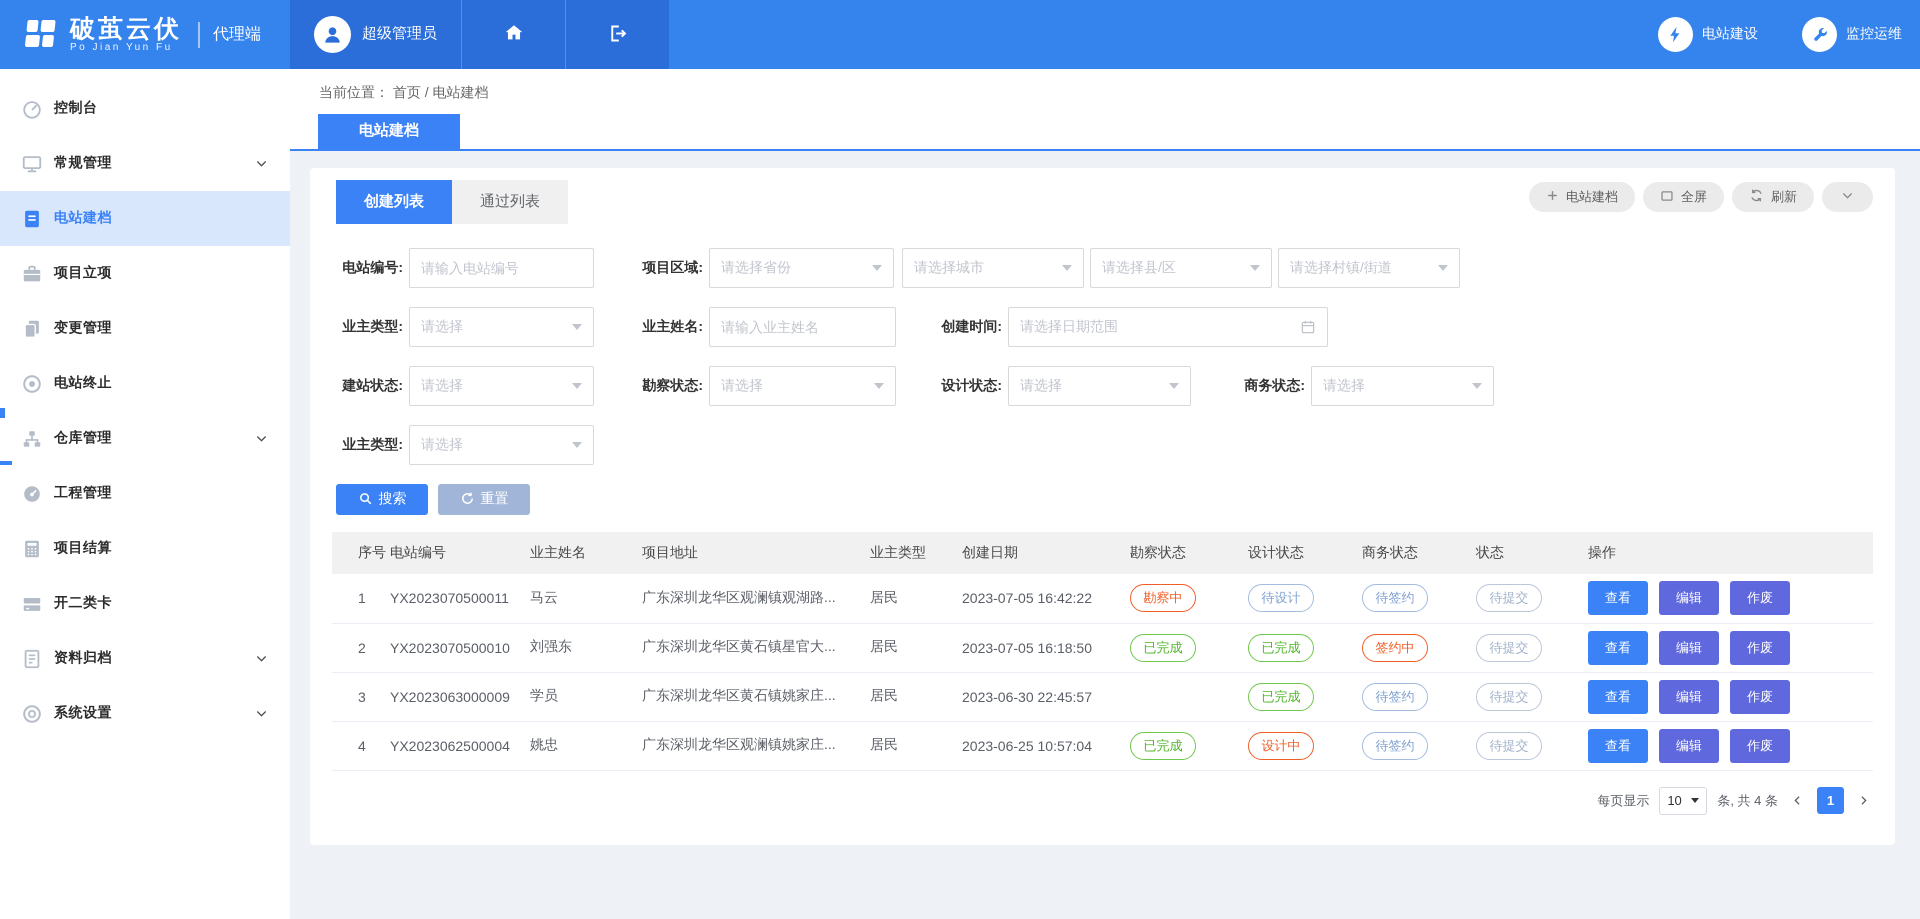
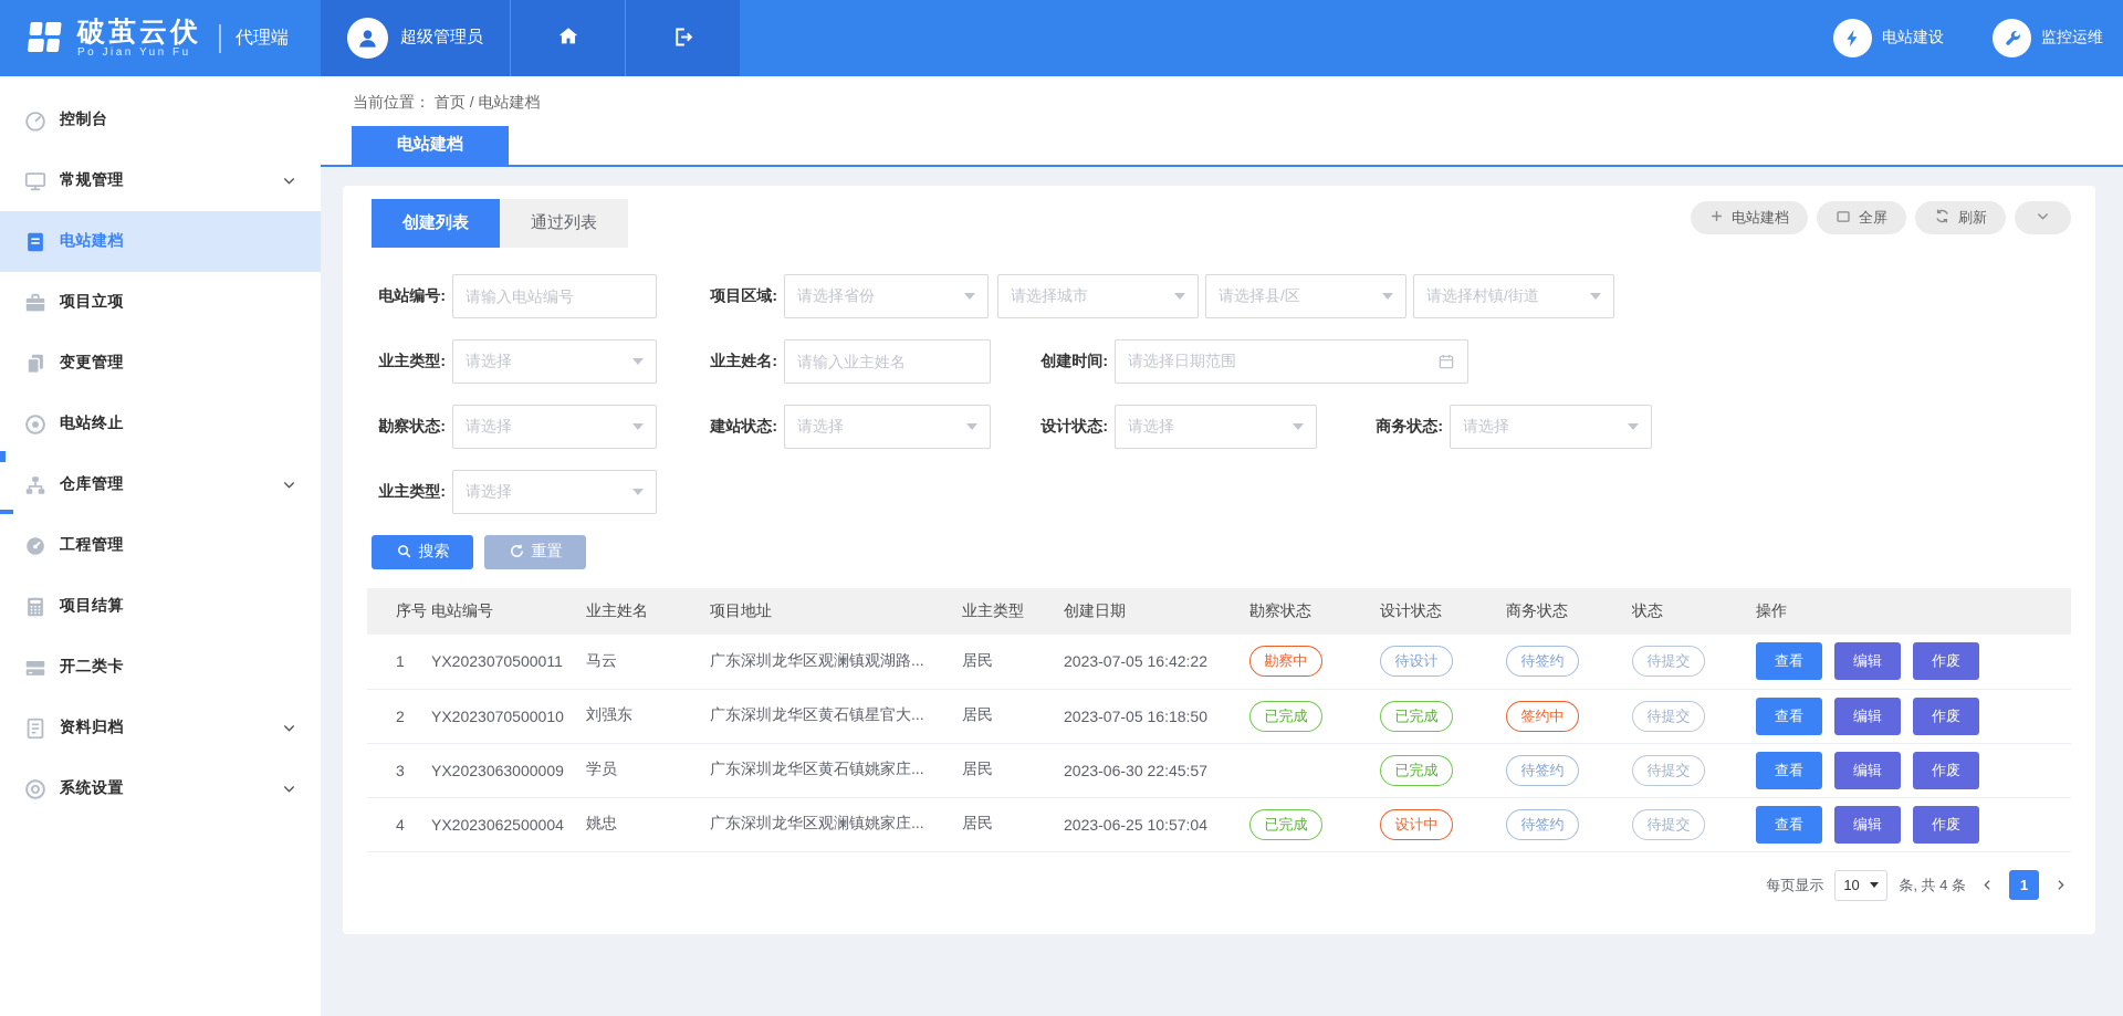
  破茧云伏
  Po Jian Yun Fu
  代理端
  超级管理员
  电站建设
  监控运维
  控制台
  常规管理
  电站建档
  项目立项
  变更管理
  电站终止
  仓库管理
  工程管理
  项目结算
  开二类卡
  资料归档
  系统设置
  当前位置： 首页 / 电站建档
  电站建档
  创建列表
  通过列表
  电站建档
  全屏
  刷新
  电站编号:
  请输入电站编号
  项目区域:
  请选择省份
  请选择城市
  请选择县/区
  请选择村镇/街道
  业主类型:
  请选择
  业主姓名:
  请输入业主姓名
  创建时间:
  请选择日期范围
- 建站状态:
+ 勘察状态:
  请选择
- 勘察状态:
+ 建站状态:
  请选择
  设计状态:
  请选择
  商务状态:
  请选择
  业主类型:
  请选择
  搜索
  重置
  序号	电站编号	业主姓名	项目地址	业主类型	创建日期	勘察状态	设计状态	商务状态	状态	操作
  1	YX2023070500011	马云	广东深圳龙华区观澜镇观湖路...	居民	2023-07-05 16:42:22	勘察中	待设计	待签约	待提交	查看 编辑 作废
  2	YX2023070500010	刘强东	广东深圳龙华区黄石镇星官大...	居民	2023-07-05 16:18:50	已完成	已完成	签约中	待提交	查看 编辑 作废
  3	YX2023063000009	学员	广东深圳龙华区黄石镇姚家庄...	居民	2023-06-30 22:45:57		已完成	待签约	待提交	查看 编辑 作废
  4	YX2023062500004	姚忠	广东深圳龙华区观澜镇姚家庄...	居民	2023-06-25 10:57:04	已完成	设计中	待签约	待提交	查看 编辑 作废
  每页显示
  10
  条, 共 4 条
  1
